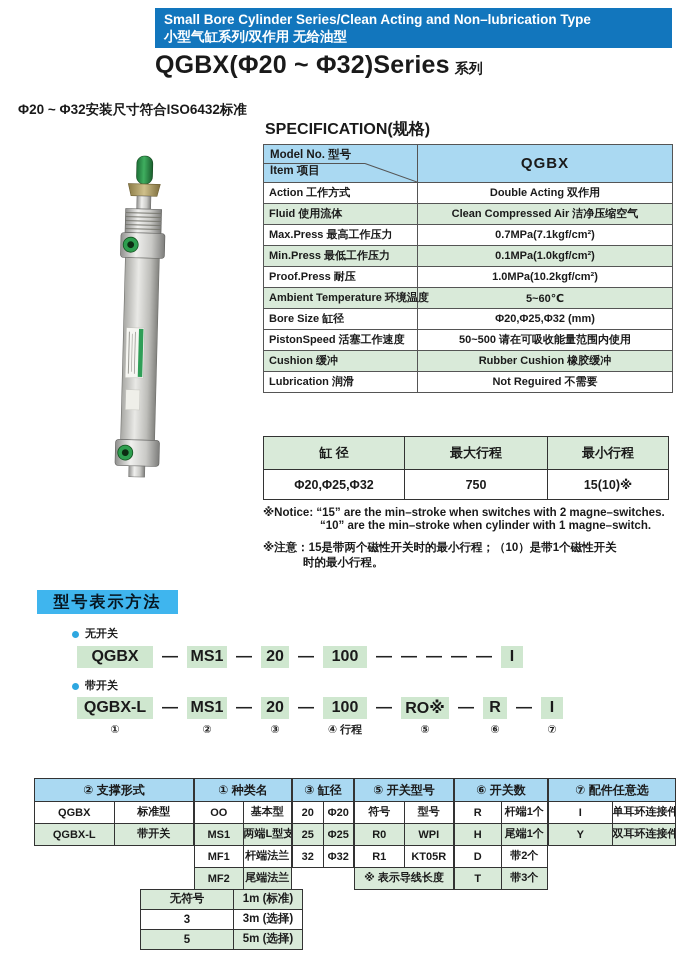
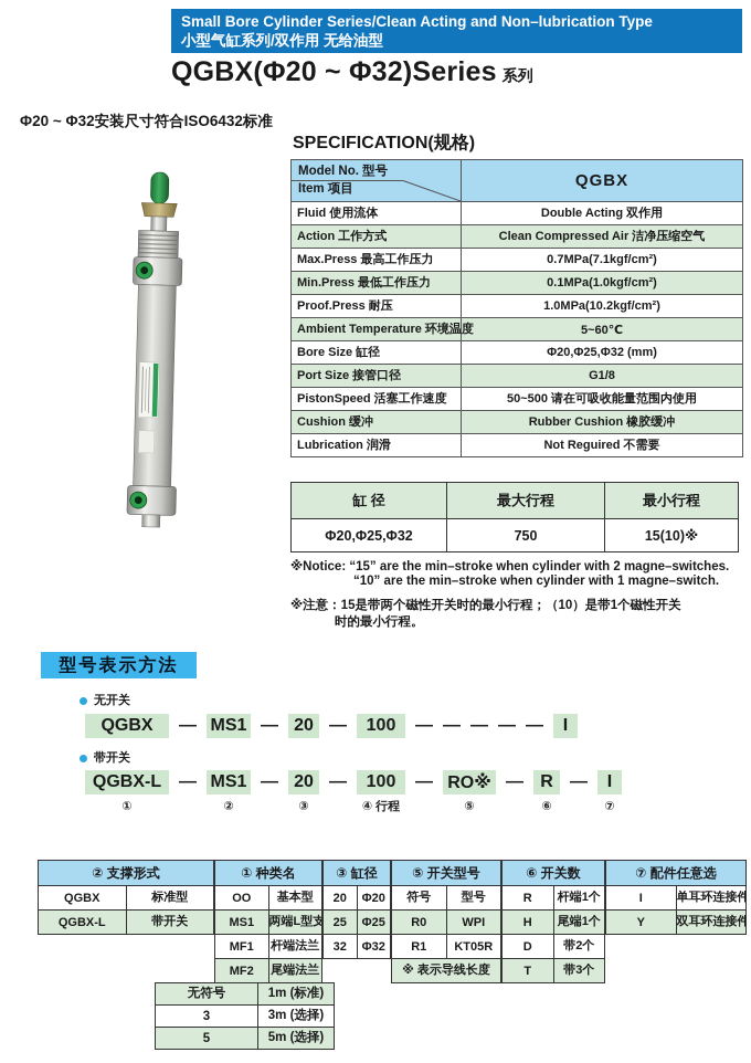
  Small Bore Cylinder Series/Clean Acting and Non–lubrication Type
  小型气缸系列/双作用 无给油型
  QGBX(Φ20 ~ Φ32)Series 系列
  Φ20 ~ Φ32安装尺寸符合ISO6432标准
  SPECIFICATION(规格)
  Model No. 型号
  Item 项目
  QGBX
- Action 工作方式
+ Fluid 使用流体
  Double Acting 双作用
- Fluid 使用流体
+ Action 工作方式
  Clean Compressed Air 洁净压缩空气
  Max.Press 最高工作压力
  0.7MPa(7.1kgf/cm²)
  Min.Press 最低工作压力
  0.1MPa(1.0kgf/cm²)
  Proof.Press 耐压
  1.0MPa(10.2kgf/cm²)
  Ambient Temperature 环境温
  5~60℃
  Bore Size 缸径
  Φ20,Φ25,Φ32 (mm)
+ Port Size 接管口径
+ G1/8
  PistonSpeed 活塞工作速度
  50~500 请在可吸收能量范围内使用
  Cushion 缓冲
  Rubber Cushion 橡胶缓冲
  Lubrication 润滑
  Not Reguired 不需要
  缸 径	最大行程	最小行程
  Φ20,Φ25,Φ32	750	15(10)※
- ※Notice: “15” are the min–stroke when switches with 2 magne–switches.
+ ※Notice: “15” are the min–stroke when cylinder with 2 magne–switches.
  “10” are the min–stroke when cylinder with 1 magne–switch.
  ※注意：15是带两个磁性开关时的最小行程；（10）是带1个磁性开关
  时的最小行程。
  型号表示方法
  无开关
  QGBX
  —
  MS1
  —
  20
  —
  100
  —
  —
  —
  —
  —
  I
  带开关
  QGBX-L
  ①
  —
  MS1
  ②
  —
  20
  ③
  —
  100
  ④ 行程
  —
  RO※
  ⑤
  —
  R
  ⑥
  —
  I
  ⑦
  ② 支撑形式
  QGBX	标准型
  QGBX-L	带开关
  ① 种类名
  OO	基本型
  MS1	两端L型支
  MF1	杆端法兰
  MF2	尾端法兰
  ③ 缸径
  20	Φ20
  25	Φ25
  32	Φ32
  ⑤ 开关型号
  符号	型号
  R0	WPI
  R1	KT05R
  ※ 表示导线长度
  ⑥ 开关数
  R	杆端1个
  H	尾端1个
  D	带2个
  T	带3个
  ⑦ 配件任意选
  I	单耳环连接件
  Y	双耳环连接件
  无符号	1m (标准)
  3	3m (选择)
  5	5m (选择)
